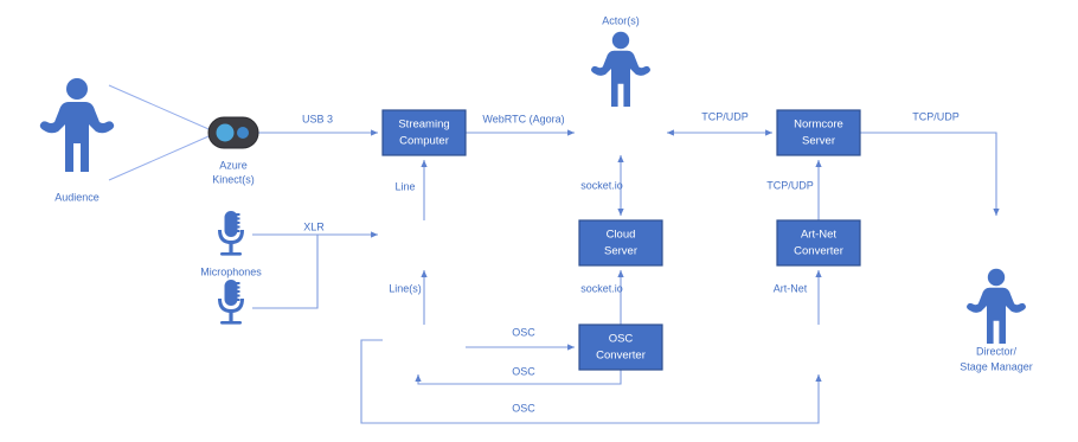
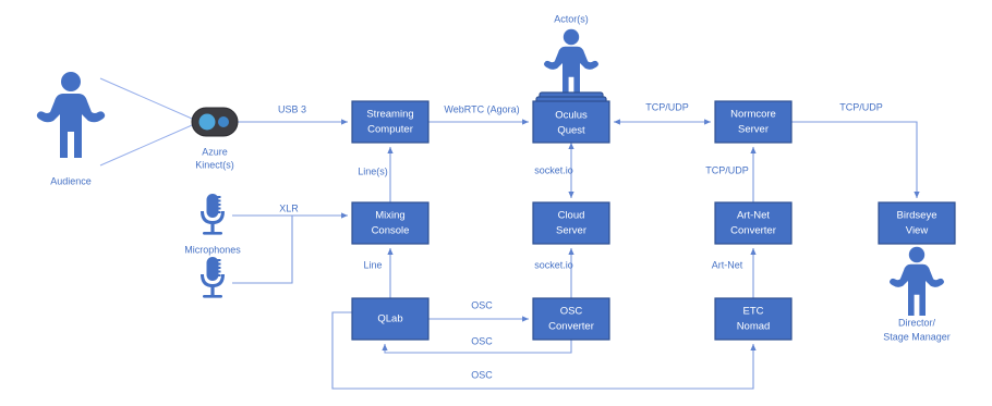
  USB 3
  WebRTC (Agora)
  TCP/UDP
  TCP/UDP
- Line
+ Line(s)
  socket.io
  TCP/UDP
  XLR
- Line(s)
+ Line
  socket.io
  Art-Net
  OSC
  OSC
  OSC
  Audience
  Azure
  Kinect(s)
  Microphones
  Actor(s)
  Director/
  Stage Manager
  Streaming
  Computer
+ Oculus
+ Quest
  Normcore
  Server
+ Mixing
+ Console
  Cloud
  Server
  Art-Net
  Converter
+ Birdseye
+ View
+ QLab
  OSC
  Converter
+ ETC
+ Nomad
